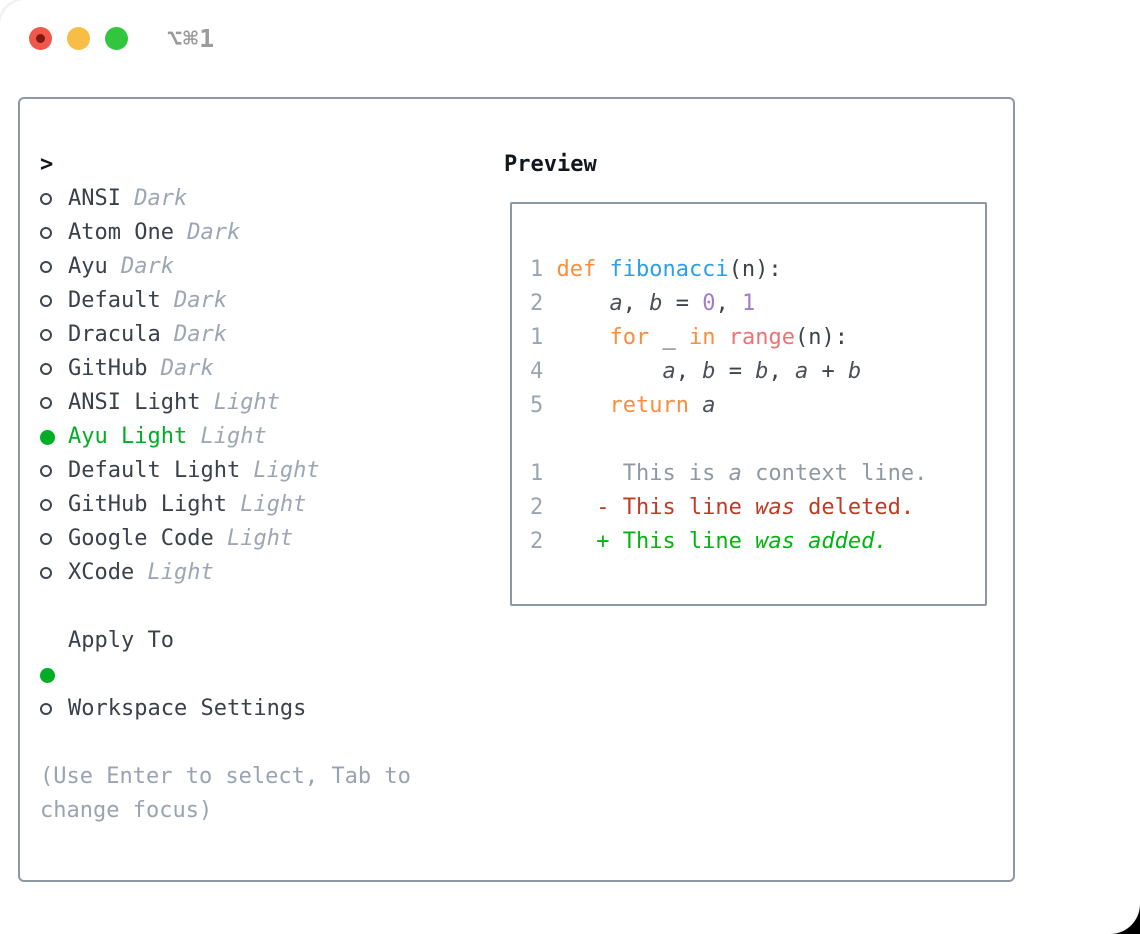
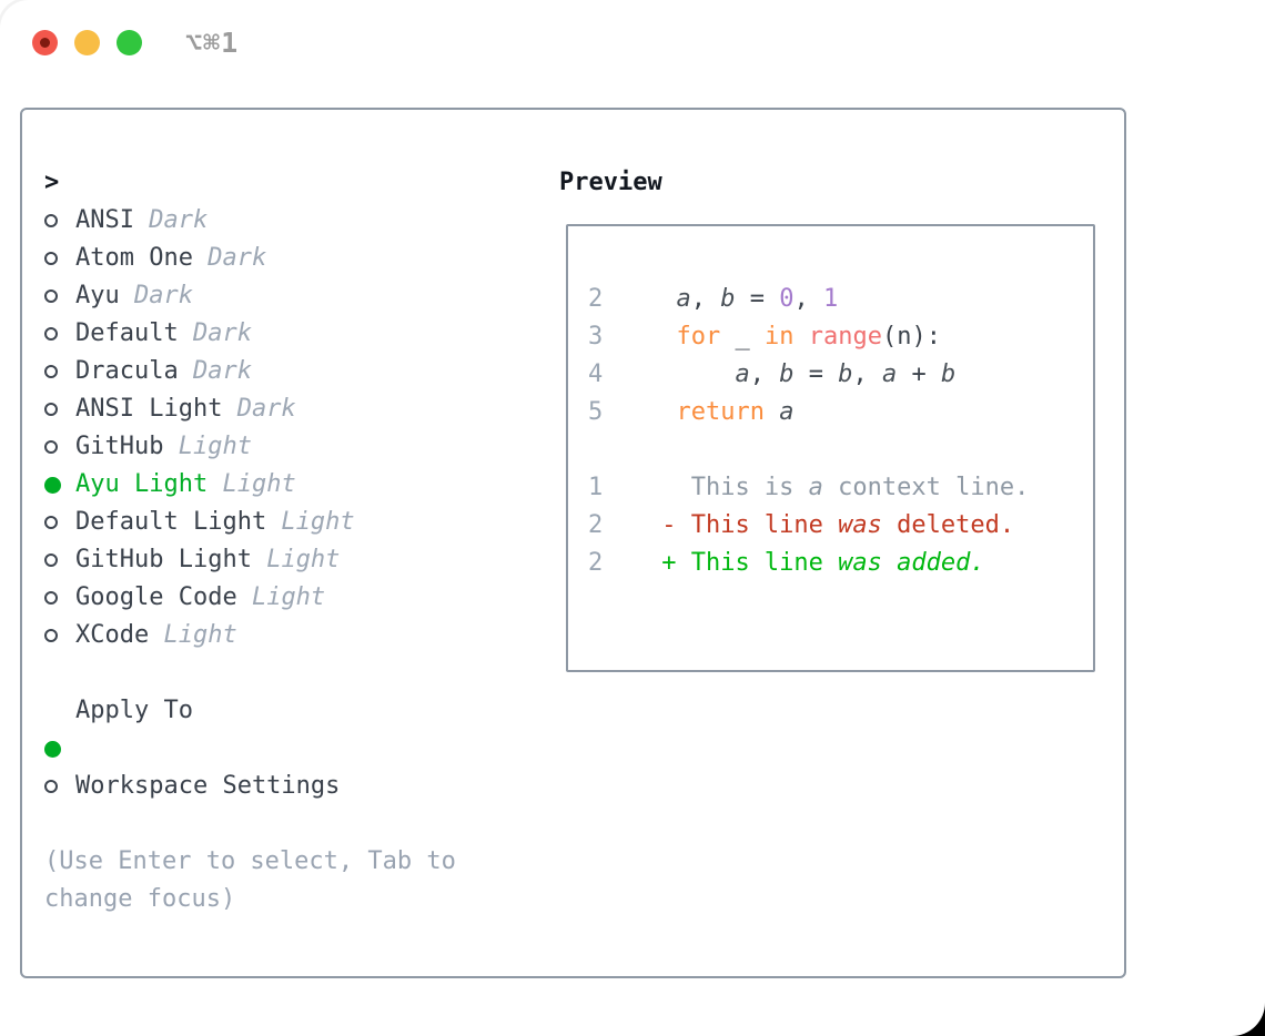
  ⌥⌘1
  >
  ANSI
  Dark
  Atom One
  Dark
  Ayu
  Dark
  Default
  Dark
  Dracula
  Dark
- GitHub
+ ANSI Light
  Dark
- ANSI Light
+ GitHub
  Light
  Ayu Light
  Light
  Default Light
  Light
  GitHub Light
  Light
  Google Code
  Light
  XCode
  Light
  Apply To
  Workspace Settings
  (Use Enter to select, Tab to change focus)
  Preview
- 1 def fibonacci(n):
  2 a, b = 0, 1
- 1 for _ in range(n):
+ 3 for _ in range(n):
  4 a, b = b, a + b
  5 return a
  1 This is a context line.
  2 - This line was deleted.
  2 + This line was added.
